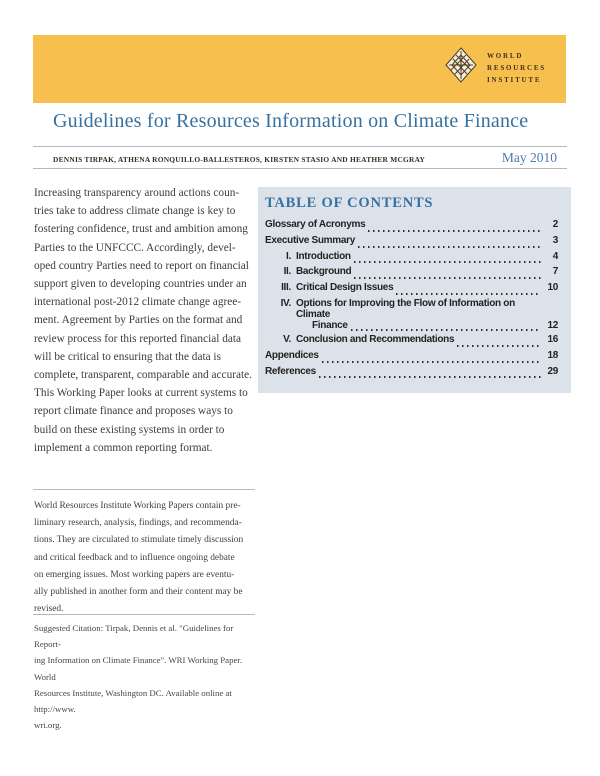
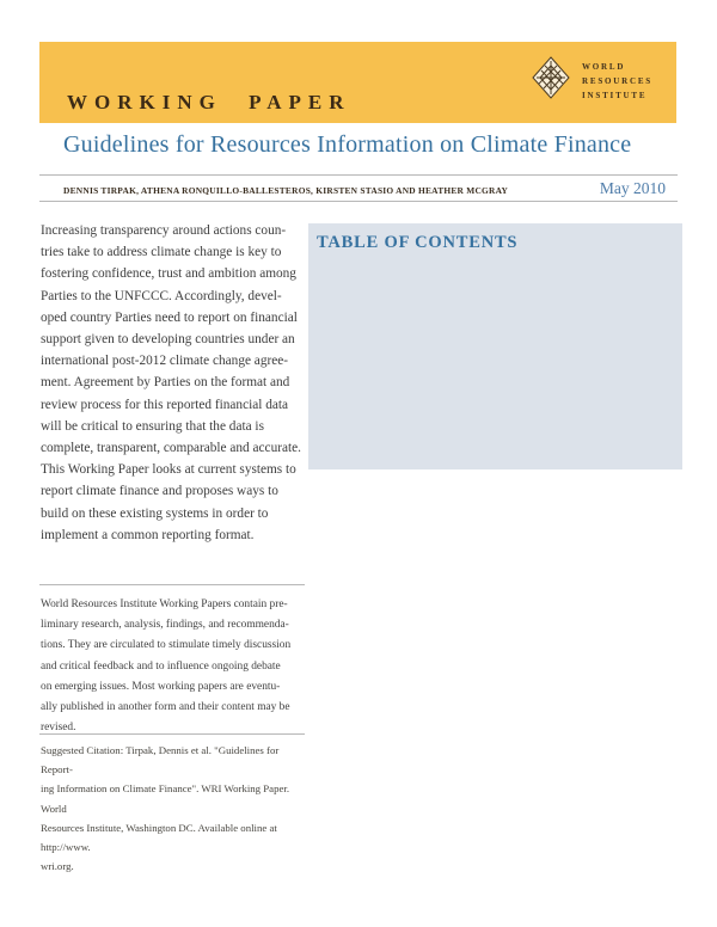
+ WORKING PAPER
  WORLD
  RESOURCES
  INSTITUTE
  Guidelines for Resources Information on Climate Finance
  DENNIS TIRPAK, ATHENA RONQUILLO-BALLESTEROS, KIRSTEN STASIO AND HEATHER MCGRAY
  May 2010
  Increasing transparency around actions coun-
  tries take to address climate change is key to
  fostering confidence, trust and ambition among
  Parties to the UNFCCC. Accordingly, devel-
  oped country Parties need to report on financial
  support given to developing countries under an
  international post-2012 climate change agree-
  ment. Agreement by Parties on the format and
  review process for this reported financial data
  will be critical to ensuring that the data is
  complete, transparent, comparable and accurate.
  This Working Paper looks at current systems to
  report climate finance and proposes ways to
  build on these existing systems in order to
  implement a common reporting format.
  World Resources Institute Working Papers contain pre-
  liminary research, analysis, findings, and recommenda-
  tions. They are circulated to stimulate timely discussion
  and critical feedback and to influence ongoing debate
  on emerging issues. Most working papers are eventu-
  ally published in another form and their content may be
  revised.
  Suggested Citation: Tirpak, Dennis et al. "Guidelines for Report-
  ing Information on Climate Finance". WRI Working Paper. World
  Resources Institute, Washington DC. Available online at http://www.
  wri.org.
  TABLE OF CONTENTS
- Glossary of Acronyms
- 2
- Executive Summary
- 3
- I.
- Introduction
- 4
- II.
- Background
- 7
- III.
- Critical Design Issues
- 10
- IV.
- Options for Improving the Flow of Information on Climate
- Finance
- 12
- V.
- Conclusion and Recommendations
- 16
- Appendices
- 18
- References
- 29
